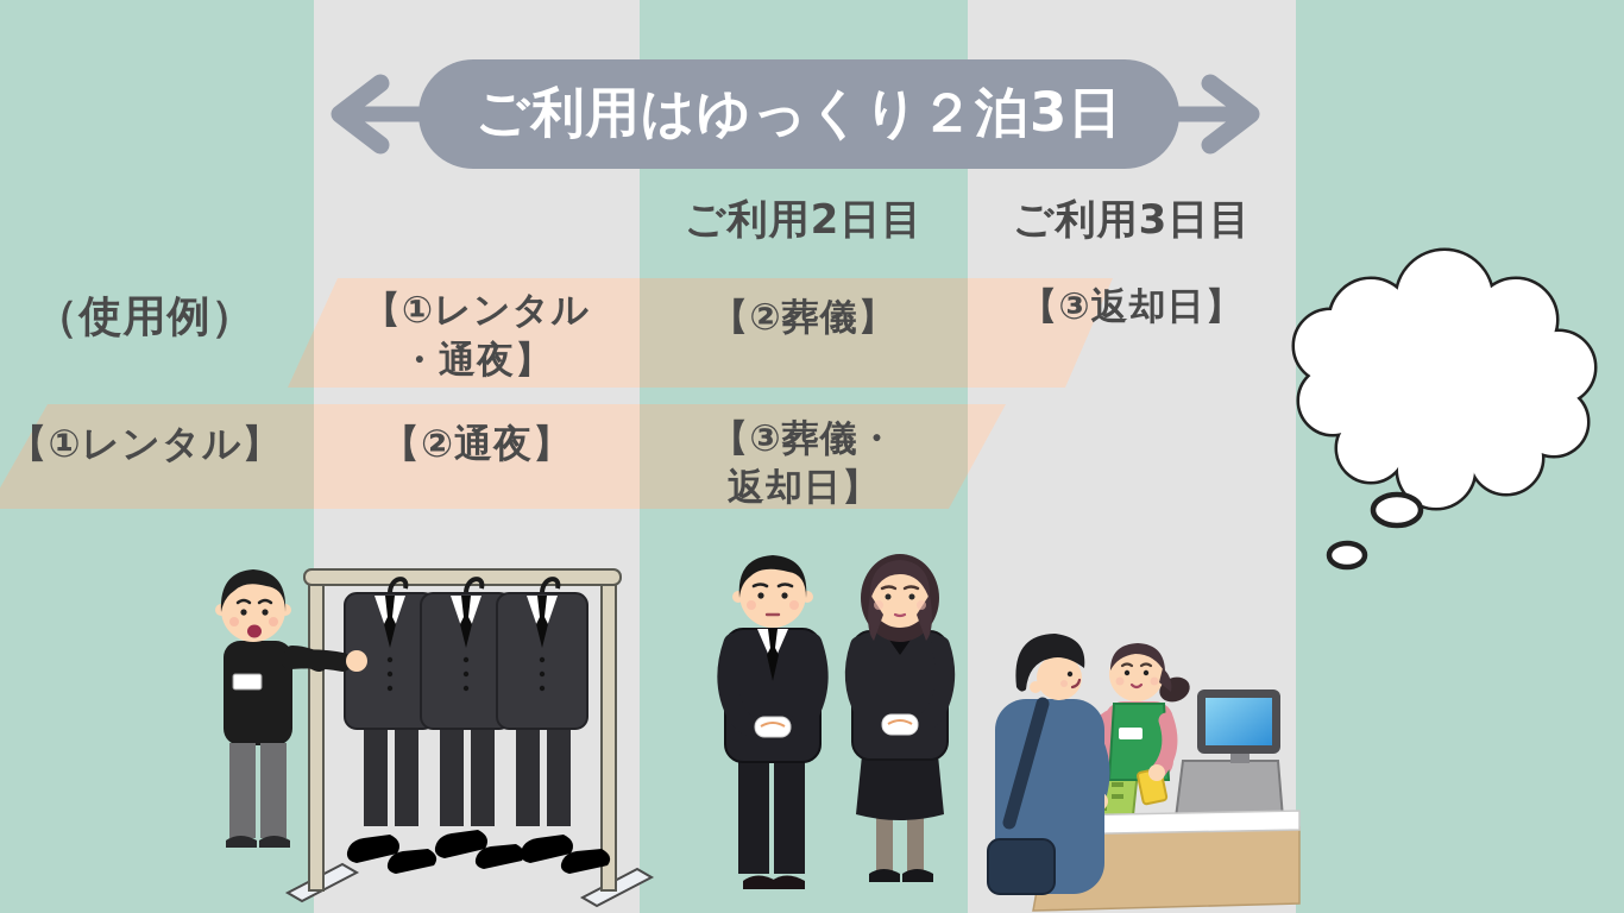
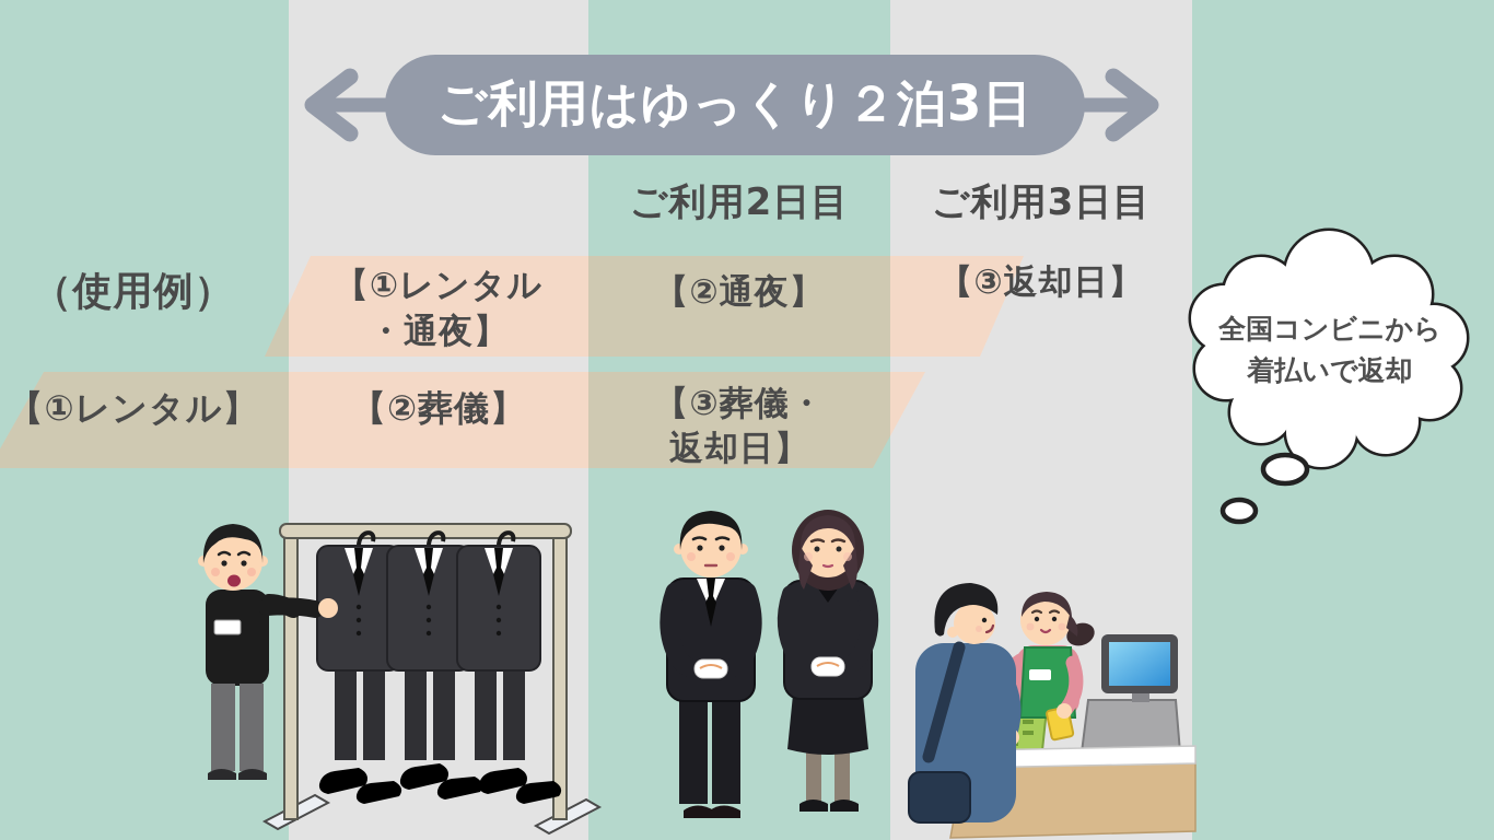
  ご利用はゆっくり２泊3日
  ご利用2日目
  ご利用3日目
  （使用例）
  【①レンタル
  ・通夜】
- 【②葬儀】
+ 【②通夜】
  【③返却日】
  【①レンタル】
- 【②通夜】
+ 【②葬儀】
  【③葬儀・
  返却日】
+ 全国コンビニから
+ 着払いで返却
